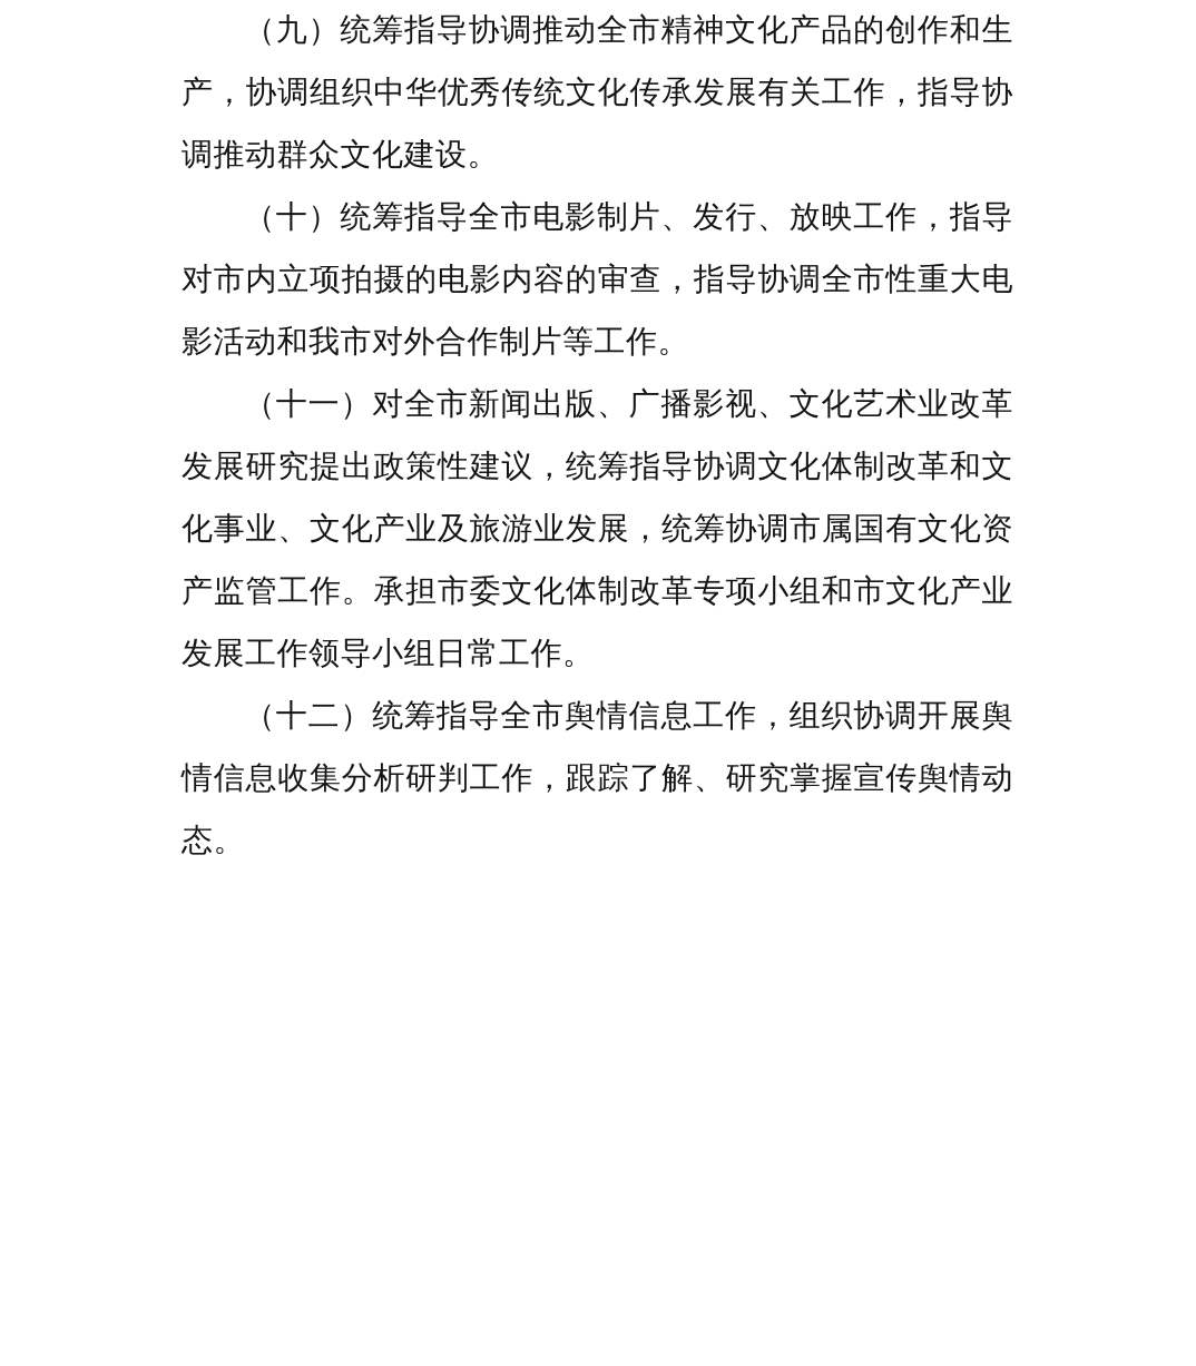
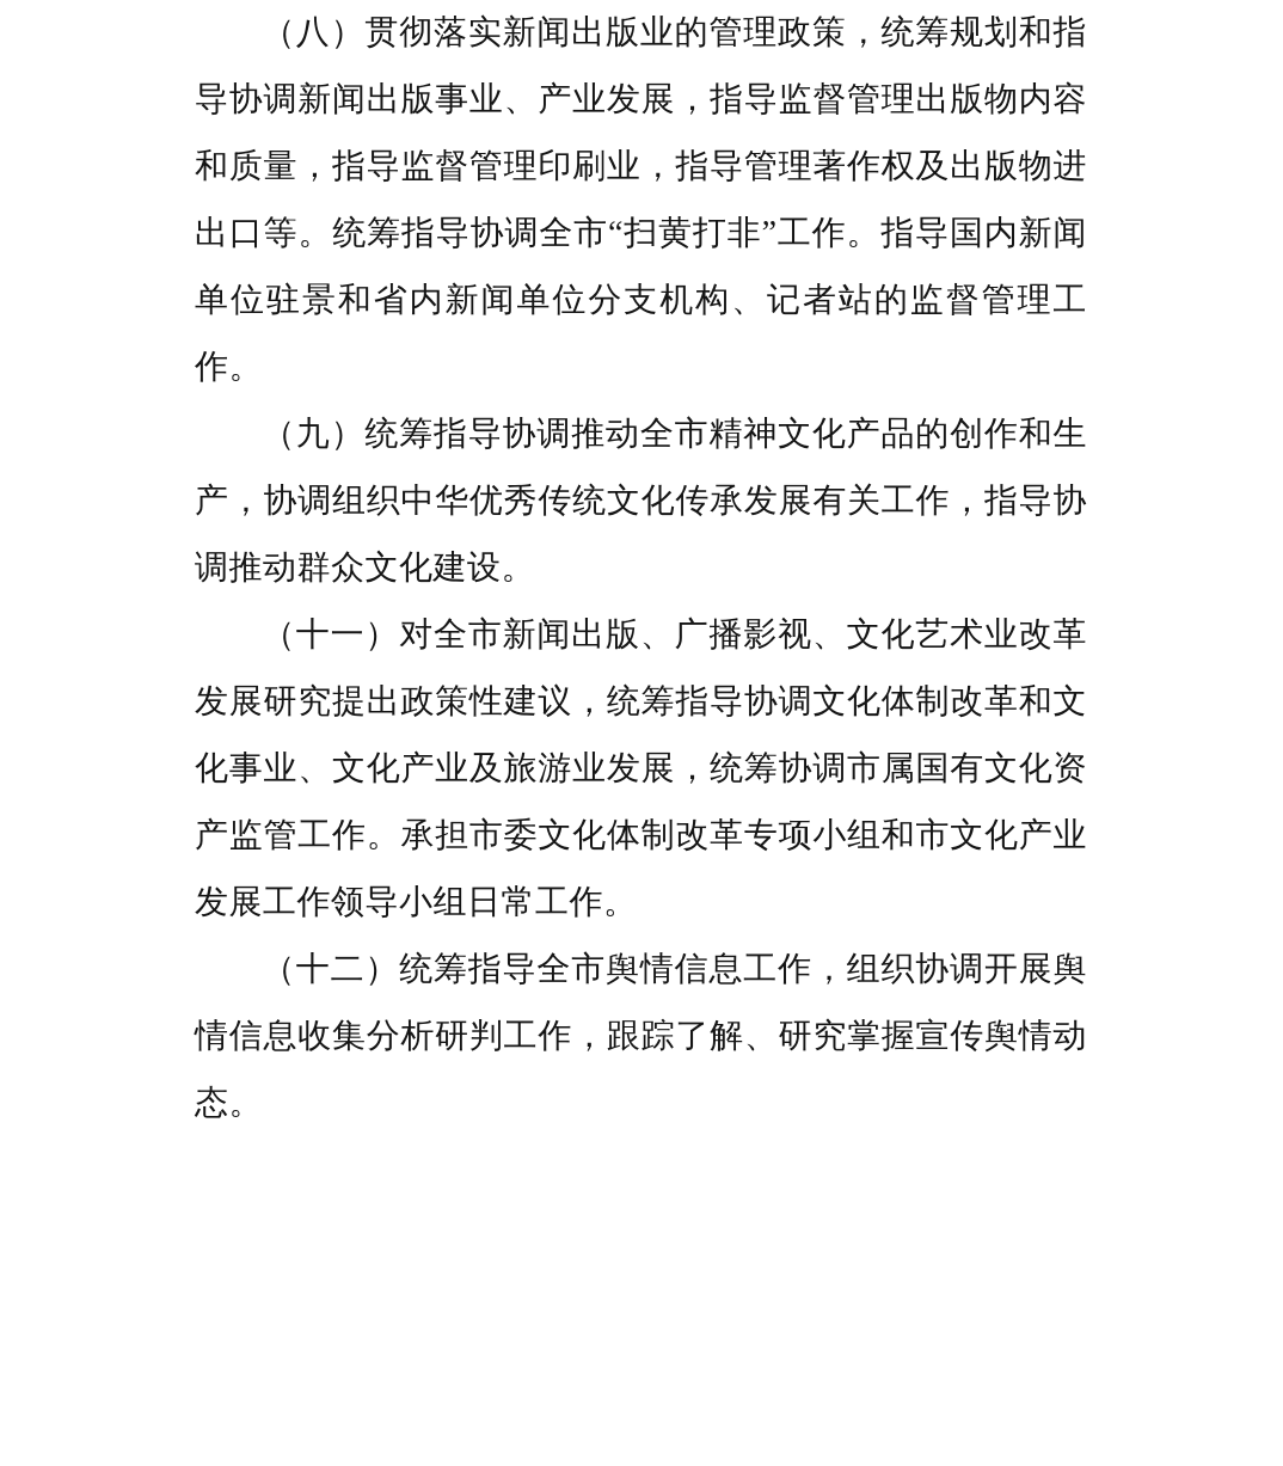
+ （八）贯彻落实新闻出版业的管理政策，统筹规划和指导协调新闻出版事业、产业发展，指导监督管理出版物内容和质量，指导监督管理印刷业，指导管理著作权及出版物进出口等。统筹指导协调全市“扫黄打非”工作。指导国内新闻单位驻景和省内新闻单位分支机构、记者站的监督管理工作。
  （九）统筹指导协调推动全市精神文化产品的创作和生产，协调组织中华优秀传统文化传承发展有关工作，指导协调推动群众文化建设。
- （十）统筹指导全市电影制片、发行、放映工作，指导对市内立项拍摄的电影内容的审查，指导协调全市性重大电影活动和我市对外合作制片等工作。
  （十一）对全市新闻出版、广播影视、文化艺术业改革发展研究提出政策性建议，统筹指导协调文化体制改革和文化事业、文化产业及旅游业发展，统筹协调市属国有文化资产监管工作。承担市委文化体制改革专项小组和市文化产业发展工作领导小组日常工作。
  （十二）统筹指导全市舆情信息工作，组织协调开展舆情信息收集分析研判工作，跟踪了解、研究掌握宣传舆情动态。
